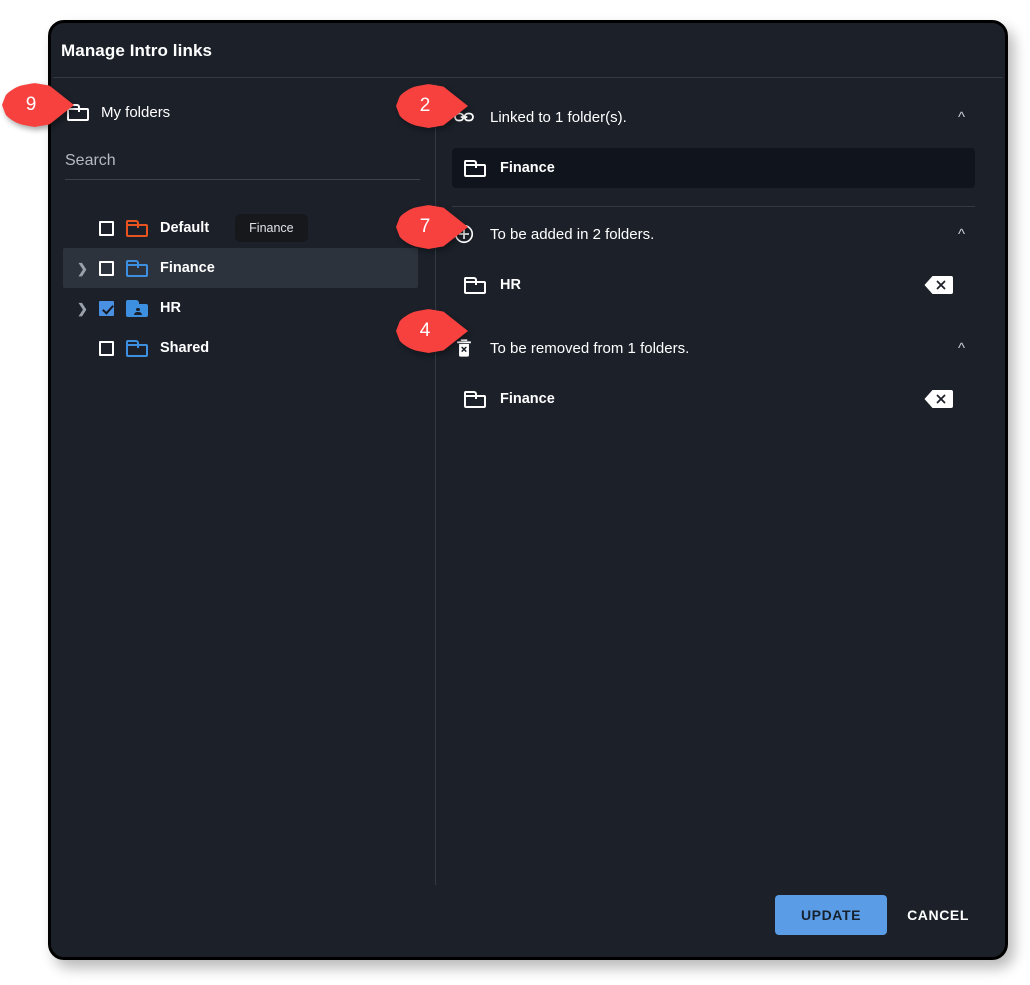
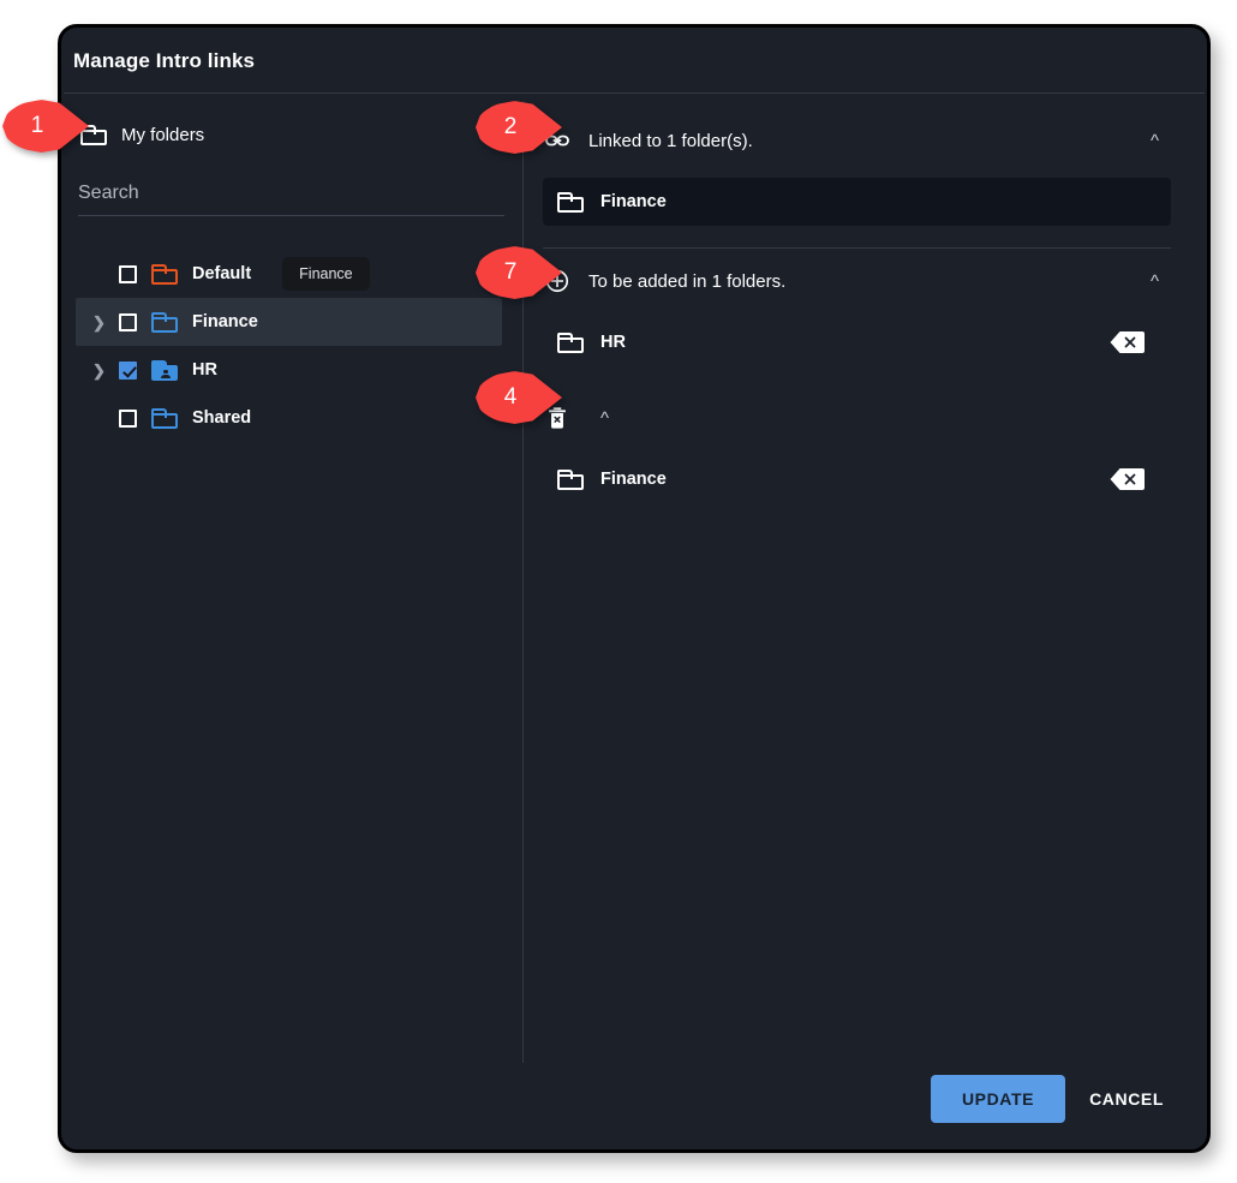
  Manage Intro links
  My folders
  Search
  Default
  Finance
  ❯
  Finance
  ❯
  HR
  Shared
  Linked to 1 folder(s).
  ^
  Finance
- To be added in 2 folders.
+ To be added in 1 folders.
  ^
  HR
- To be removed from 1 folders.
  ^
  Finance
  UPDATE
  CANCEL
- 9
+ 1
  2
  7
  4
